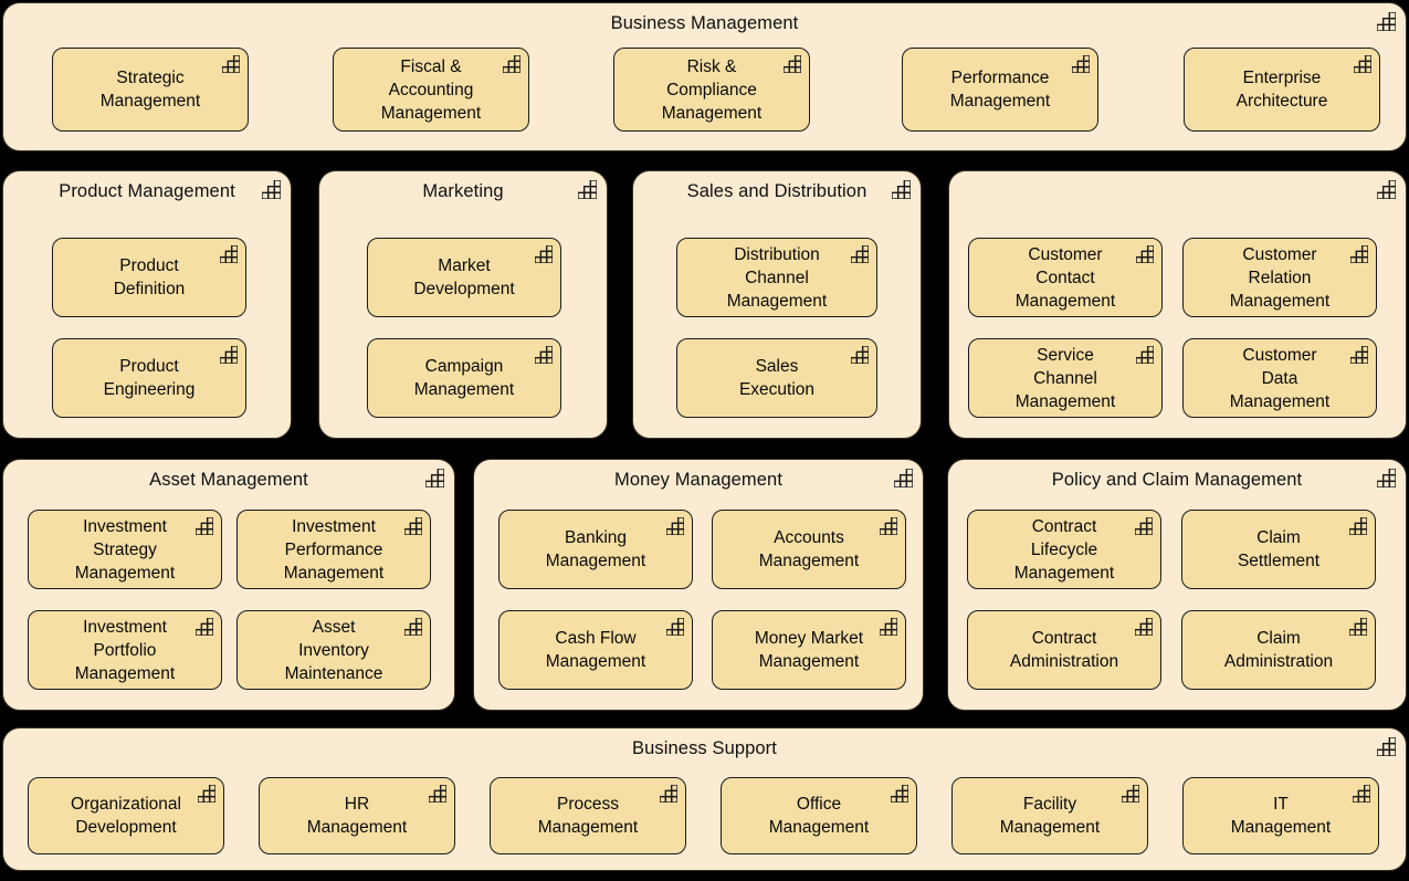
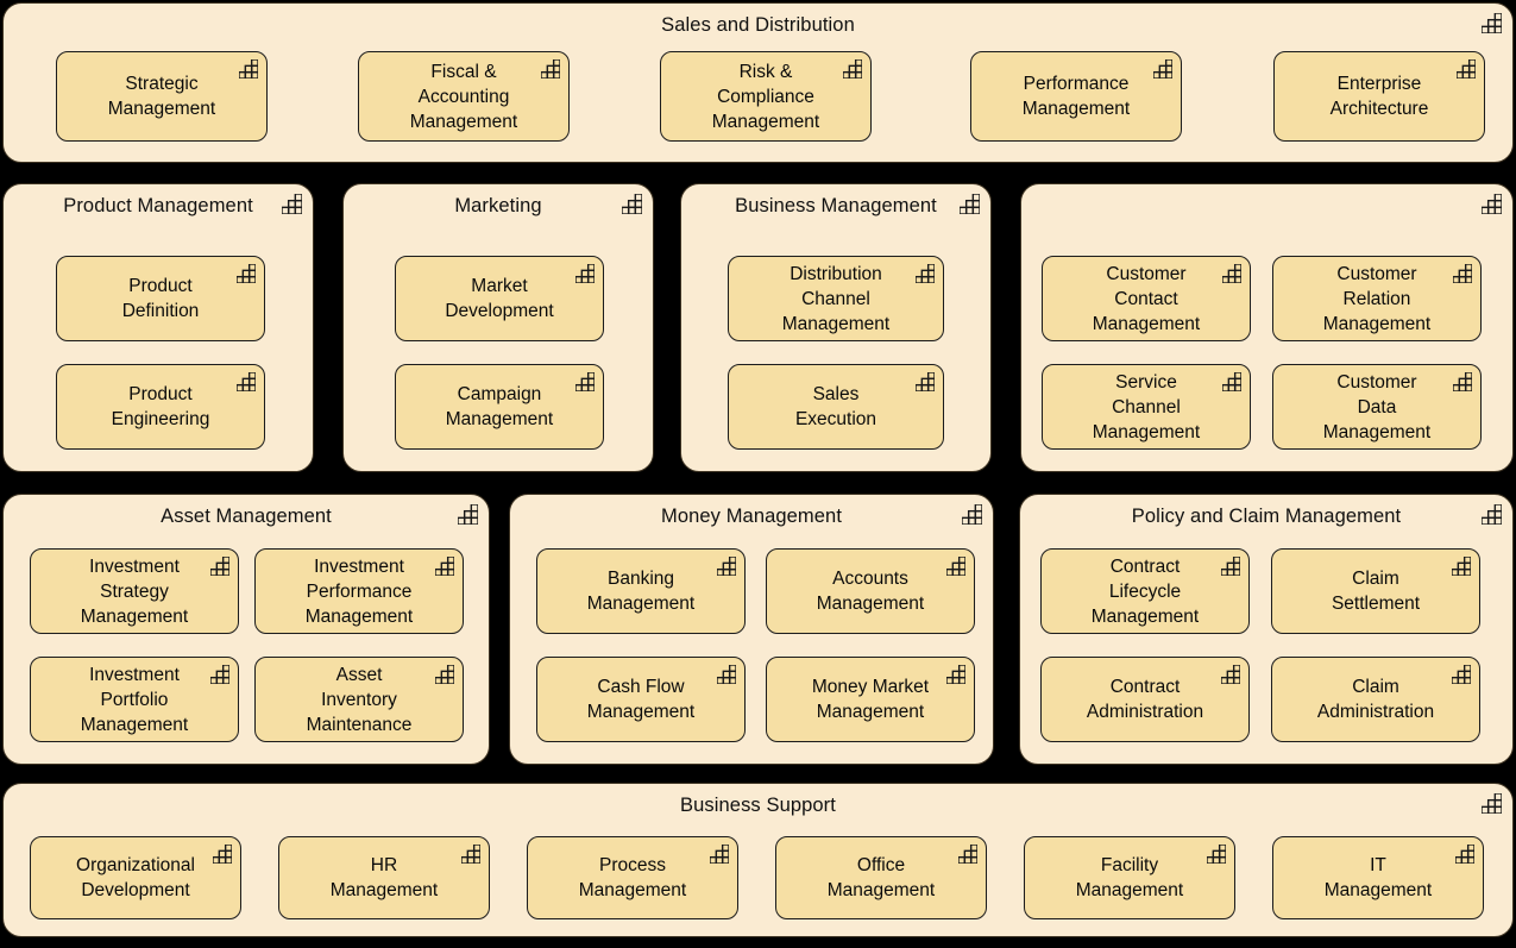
- Business Management
+ Sales and Distribution
  Strategic
  Management
  Fiscal &
  Accounting
  Management
  Risk &
  Compliance
  Management
  Performance
  Management
  Enterprise
  Architecture
  Product Management
  Product
  Definition
  Product
  Engineering
  Marketing
  Market
  Development
  Campaign
  Management
- Sales and Distribution
+ Business Management
  Distribution
  Channel
  Management
  Sales
  Execution
  Customer
  Contact
  Management
  Customer
  Relation
  Management
  Service
  Channel
  Management
  Customer
  Data
  Management
  Asset Management
  Investment
  Strategy
  Management
  Investment
  Performance
  Management
  Investment
  Portfolio
  Management
  Asset
  Inventory
  Maintenance
  Money Management
  Banking
  Management
  Accounts
  Management
  Cash Flow
  Management
  Money Market
  Management
  Policy and Claim Management
  Contract
  Lifecycle
  Management
  Claim
  Settlement
  Contract
  Administration
  Claim
  Administration
  Business Support
  Organizational
  Development
  HR
  Management
  Process
  Management
  Office
  Management
  Facility
  Management
  IT
  Management
